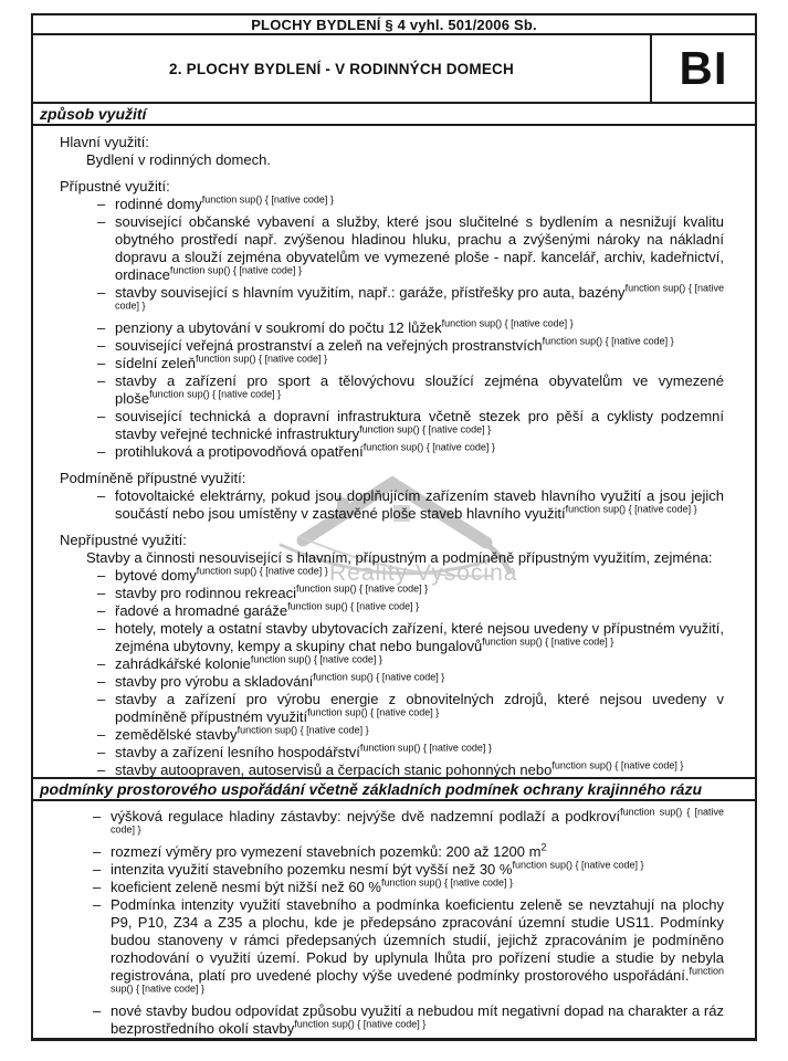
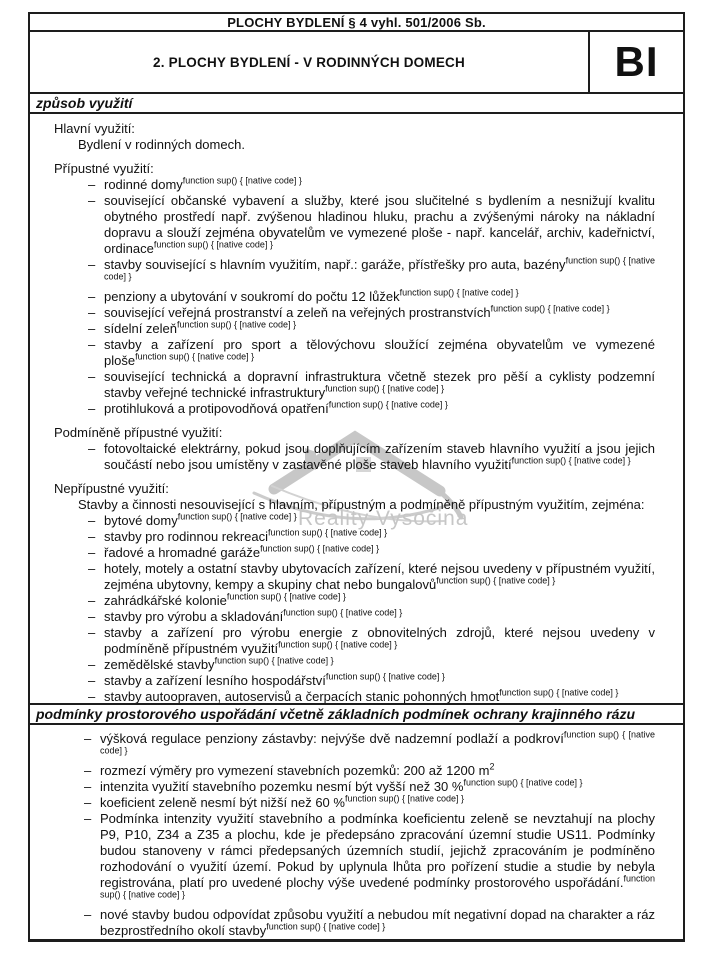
  PLOCHY BYDLENÍ § 4 vyhl. 501/2006 Sb.
  2. PLOCHY BYDLENÍ - V RODINNÝCH DOMECH
  BI
  způsob využití
  Reality Vysočina
  Hlavní využití:
  Bydlení v rodinných domech.
  Přípustné využití:
  –
  rodinné domyfunction sup() { [native code] }
  –
  související občanské vybavení a služby, které jsou slučitelné s bydlením a nesnižují kvalitu obytného prostředí např. zvýšenou hladinou hluku, prachu a zvýšenými nároky na nákladní dopravu a slouží zejména obyvatelům ve vymezené ploše - např. kancelář, archiv, kadeřnictví, ordinacefunction sup() { [native code] }
  –
  stavby související s hlavním využitím, např.: garáže, přístřešky pro auta, bazényfunction sup() { [native code] }
  –
  penziony a ubytování v soukromí do počtu 12 lůžekfunction sup() { [native code] }
  –
  související veřejná prostranství a zeleň na veřejných prostranstvíchfunction sup() { [native code] }
  –
  sídelní zeleňfunction sup() { [native code] }
  –
  stavby a zařízení pro sport a tělovýchovu sloužící zejména obyvatelům ve vymezené plošefunction sup() { [native code] }
  –
  související technická a dopravní infrastruktura včetně stezek pro pěší a cyklisty podzemní stavby veřejné technické infrastrukturyfunction sup() { [native code] }
  –
  protihluková a protipovodňová opatřenífunction sup() { [native code] }
  Podmíněně přípustné využití:
  –
  fotovoltaické elektrárny, pokud jsou doplňujícím zařízením staveb hlavního využití a jsou jejich součástí nebo jsou umístěny v zastavěné ploše staveb hlavního využitífunction sup() { [native code] }
  Nepřípustné využití:
  Stavby a činnosti nesouvisející s hlavním, přípustným a podmíněně přípustným využitím, zejména:
  –
  bytové domyfunction sup() { [native code] }
  –
  stavby pro rodinnou rekreacifunction sup() { [native code] }
  –
  řadové a hromadné garážefunction sup() { [native code] }
  –
  hotely, motely a ostatní stavby ubytovacích zařízení, které nejsou uvedeny v přípustném využití, zejména ubytovny, kempy a skupiny chat nebo bungalovůfunction sup() { [native code] }
  –
  zahrádkářské koloniefunction sup() { [native code] }
  –
  stavby pro výrobu a skladovánífunction sup() { [native code] }
  –
  stavby a zařízení pro výrobu energie z obnovitelných zdrojů, které nejsou uvedeny v podmíněně přípustném využitífunction sup() { [native code] }
  –
  zemědělské stavbyfunction sup() { [native code] }
  –
  stavby a zařízení lesního hospodářstvífunction sup() { [native code] }
  –
- stavby autoopraven, autoservisů a čerpacích stanic pohonných nebofunction sup() { [native code] }
+ stavby autoopraven, autoservisů a čerpacích stanic pohonných hmotfunction sup() { [native code] }
  podmínky prostorového uspořádání včetně základních podmínek ochrany krajinného rázu
  –
- výšková regulace hladiny zástavby: nejvýše dvě nadzemní podlaží a podkrovífunction sup() { [native code] }
+ výšková regulace penziony zástavby: nejvýše dvě nadzemní podlaží a podkrovífunction sup() { [native code] }
  –
  rozmezí výměry pro vymezení stavebních pozemků: 200 až 1200 m2
  –
  intenzita využití stavebního pozemku nesmí být vyšší než 30 %function sup() { [native code] }
  –
  koeficient zeleně nesmí být nižší než 60 %function sup() { [native code] }
  –
  Podmínka intenzity využití stavebního a podmínka koeficientu zeleně se nevztahují na plochy P9, P10, Z34 a Z35 a plochu, kde je předepsáno zpracování územní studie US11. Podmínky budou stanoveny v rámci předepsaných územních studií, jejichž zpracováním je podmíněno rozhodování o využití území. Pokud by uplynula lhůta pro pořízení studie a studie by nebyla registrována, platí pro uvedené plochy výše uvedené podmínky prostorového uspořádání.function sup() { [native code] }
  –
  nové stavby budou odpovídat způsobu využití a nebudou mít negativní dopad na charakter a ráz bezprostředního okolí stavbyfunction sup() { [native code] }
